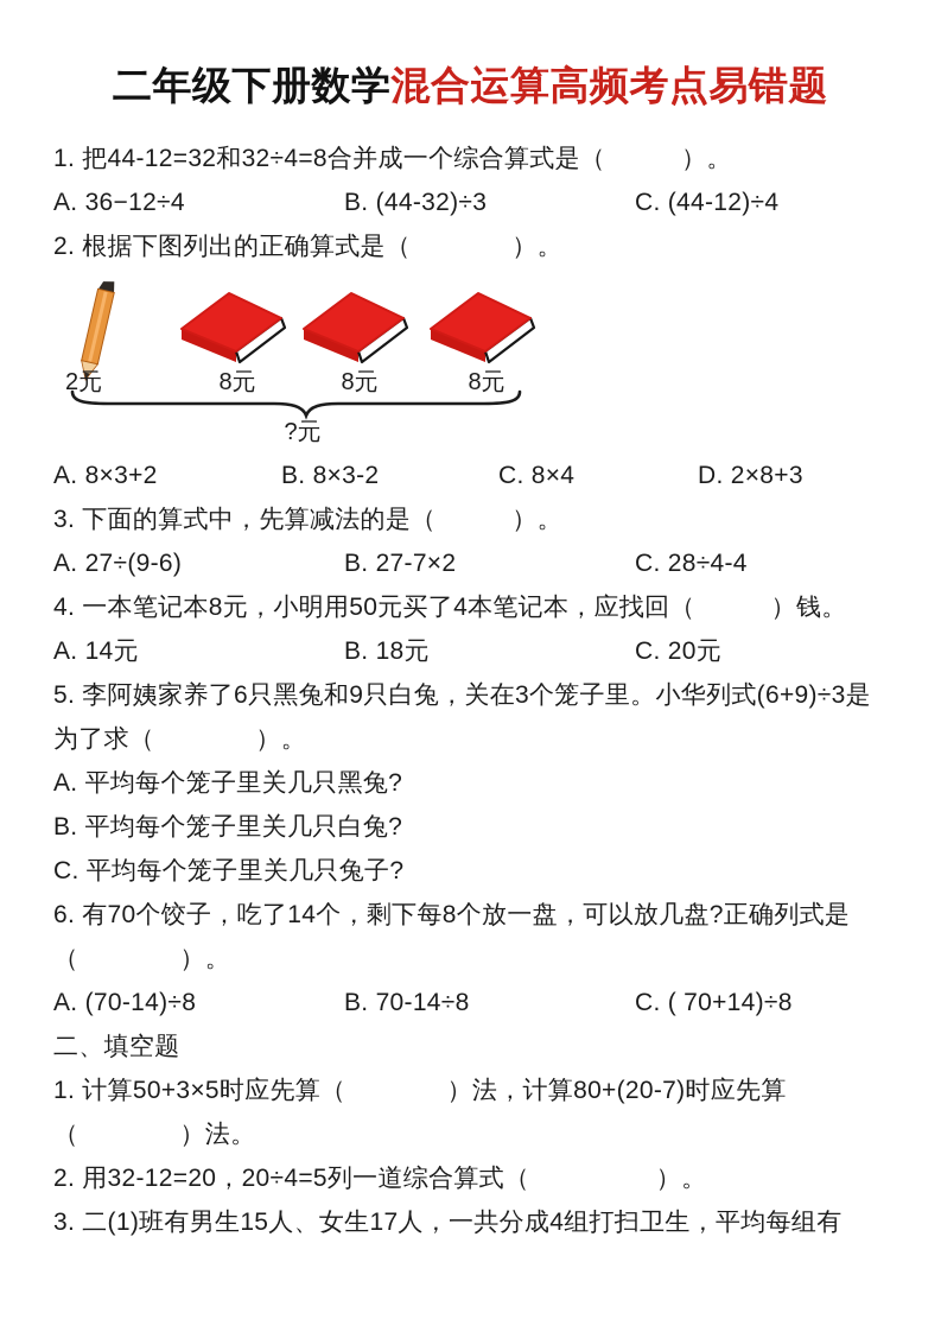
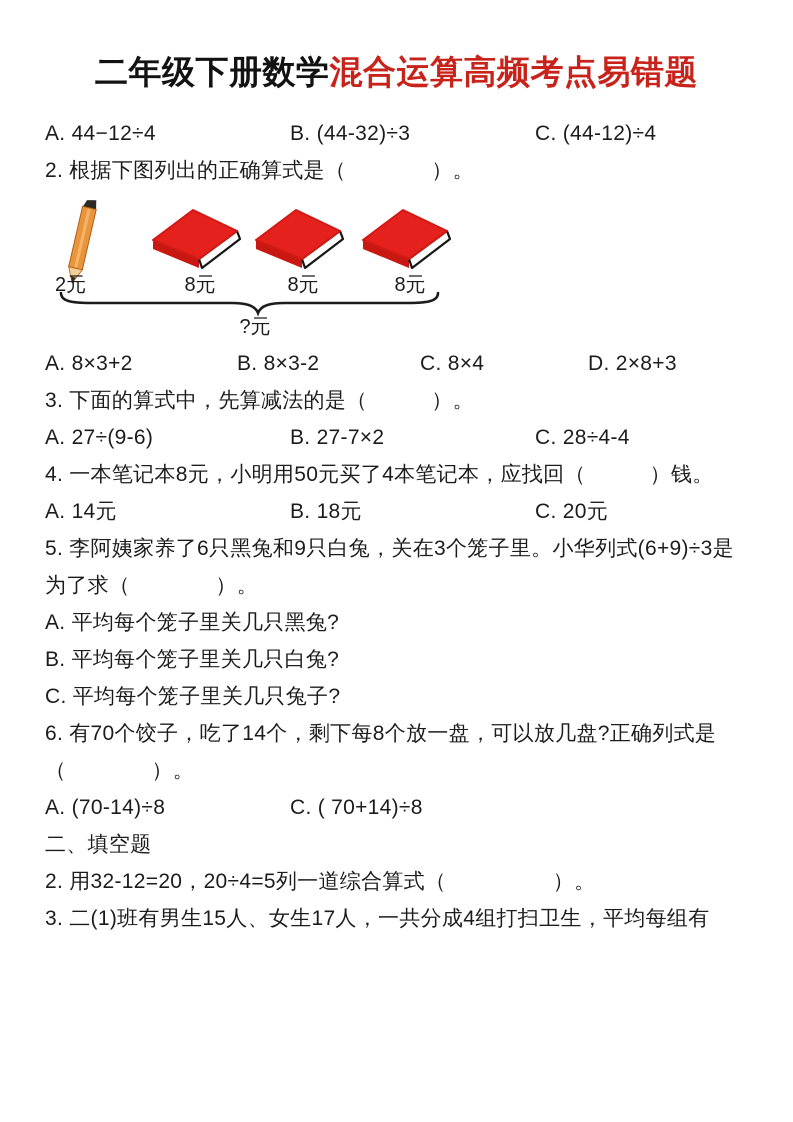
  二年级下册数学混合运算高频考点易错题
- 1. 把44-12=32和32÷4=8合并成一个综合算式是（ ）。
- A. 36−12÷4
+ A. 44−12÷4
  B. (44-32)÷3
  C. (44-12)÷4
  2. 根据下图列出的正确算式是（ ）。
  2元
  8元
  8元
  8元
  ?元
  A. 8×3+2
  B. 8×3-2
  C. 8×4
  D. 2×8+3
  3. 下面的算式中，先算减法的是（ ）。
  A. 27÷(9-6)
  B. 27-7×2
  C. 28÷4-4
  4. 一本笔记本8元，小明用50元买了4本笔记本，应找回（ ）钱。
  A. 14元
  B. 18元
  C. 20元
  5. 李阿姨家养了6只黑兔和9只白兔，关在3个笼子里。小华列式(6+9)÷3是为了求（ ）。
  A. 平均每个笼子里关几只黑兔?
  B. 平均每个笼子里关几只白兔?
  C. 平均每个笼子里关几只兔子?
  6. 有70个饺子，吃了14个，剩下每8个放一盘，可以放几盘?正确列式是（ ）。
  A. (70-14)÷8
- B. 70-14÷8
  C. ( 70+14)÷8
  二、填空题
- 1. 计算50+3×5时应先算（ ）法，计算80+(20-7)时应先算（ ）法。
  2. 用32-12=20，20÷4=5列一道综合算式（ ）。
  3. 二(1)班有男生15人、女生17人，一共分成4组打扫卫生，平均每组有
